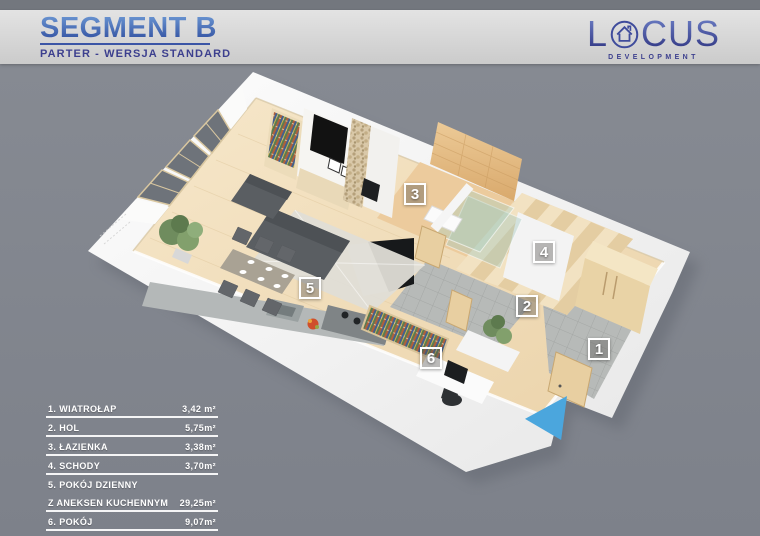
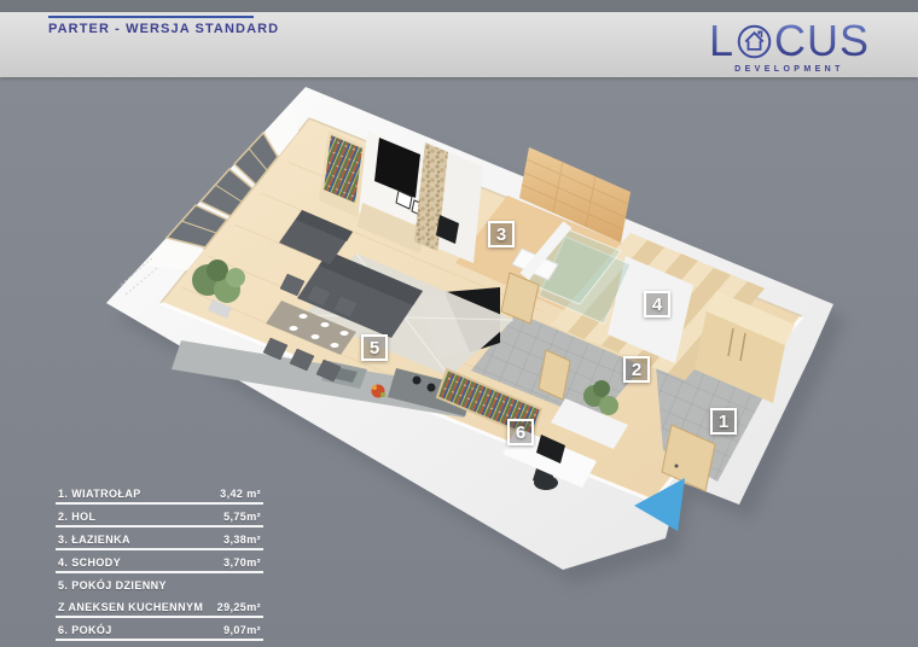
- SEGMENT B
  PARTER - WERSJA STANDARD
  L
  CUS
  1
  2
  3
  4
  5
  6
  1. WIATROŁAP
  3,42 m²
  2. HOL
  5,75m²
  3. ŁAZIENKA
  3,38m²
  4. SCHODY
  3,70m²
  5. POKÓJ DZIENNY
  Z ANEKSEN KUCHENNYM
  29,25m²
  6. POKÓJ
  9,07m²
